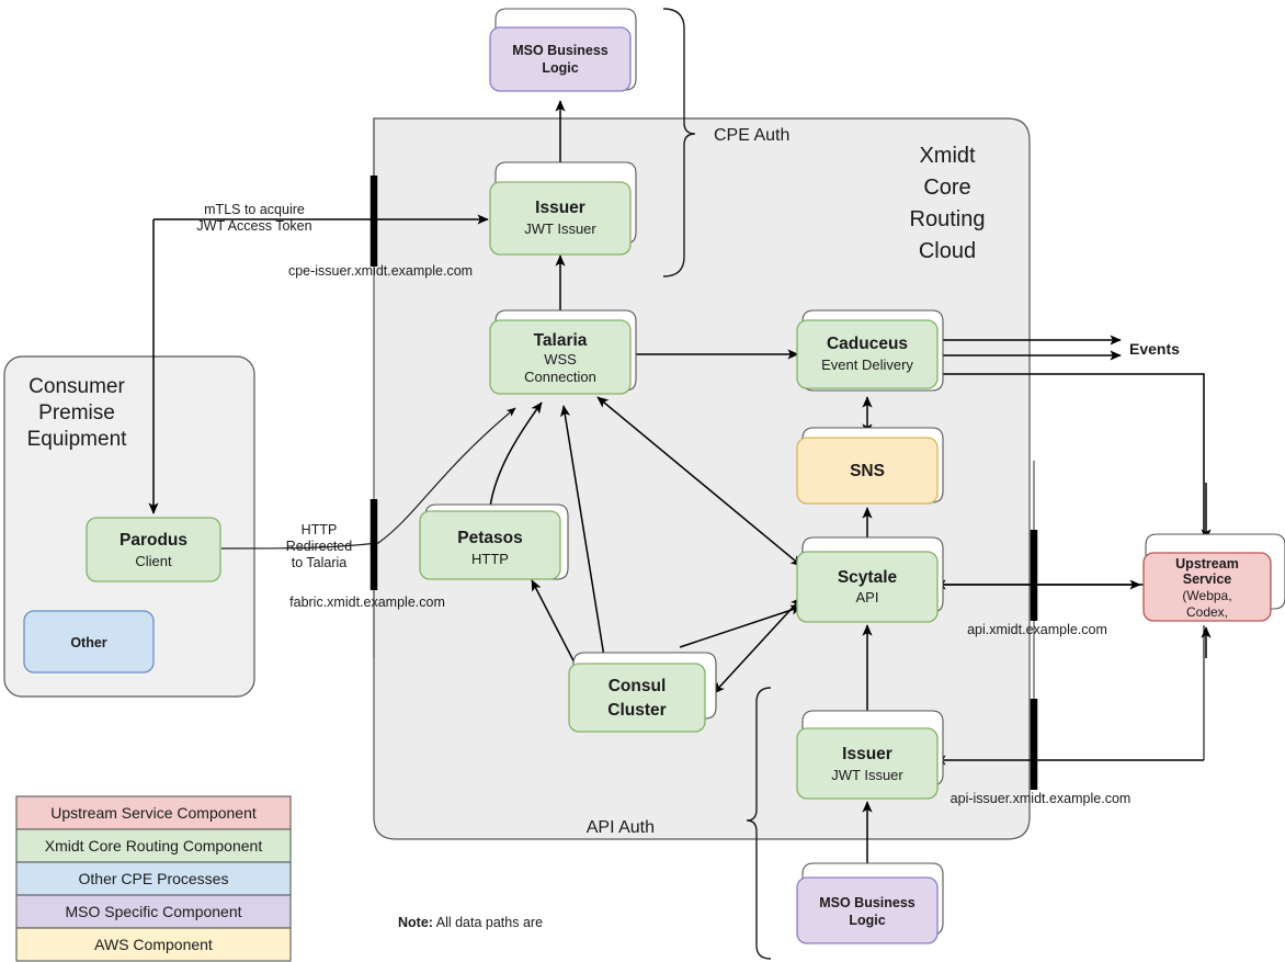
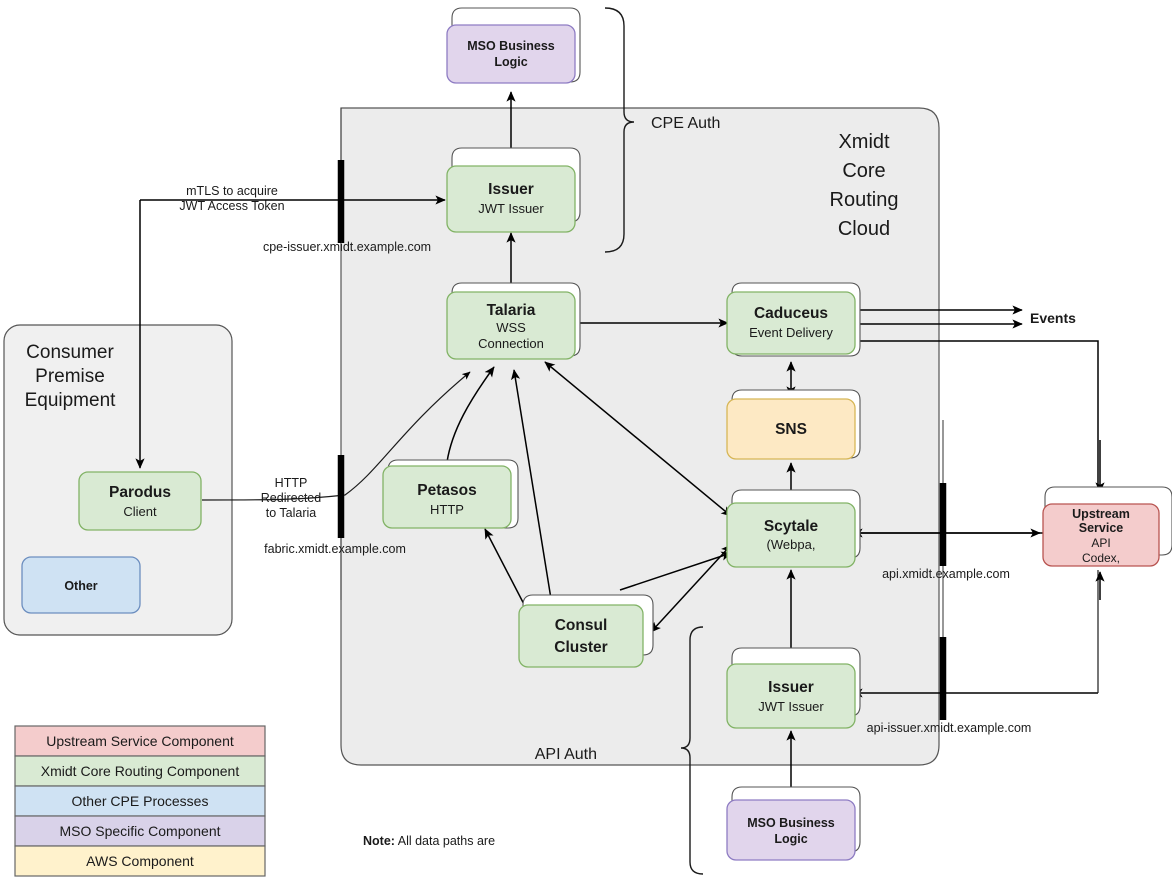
  Xmidt
  Core
  Routing
  Cloud
  Consumer
  Premise
  Equipment
  MSO Business
  Logic
  Issuer
  JWT Issuer
  Talaria
  WSS
  Connection
  Caduceus
  Event Delivery
  SNS
  Petasos
  HTTP
  Scytale
- API
+ (Webpa,
  Consul
  Cluster
  Issuer
  JWT Issuer
  MSO Business
  Logic
  Parodus
  Client
  Other
  Upstream
  Service
- (Webpa,
+ API
  Codex,
  mTLS to acquire
  JWT Access Token
  HTTP
  Redirected
  to Talaria
  cpe-issuer.xmidt.example.com
  fabric.xmidt.example.com
  api.xmidt.example.com
  api-issuer.xmidt.example.com
  CPE Auth
  API Auth
  Events
  Note: All data paths are
  Upstream Service Component
  Xmidt Core Routing Component
  Other CPE Processes
  MSO Specific Component
  AWS Component
